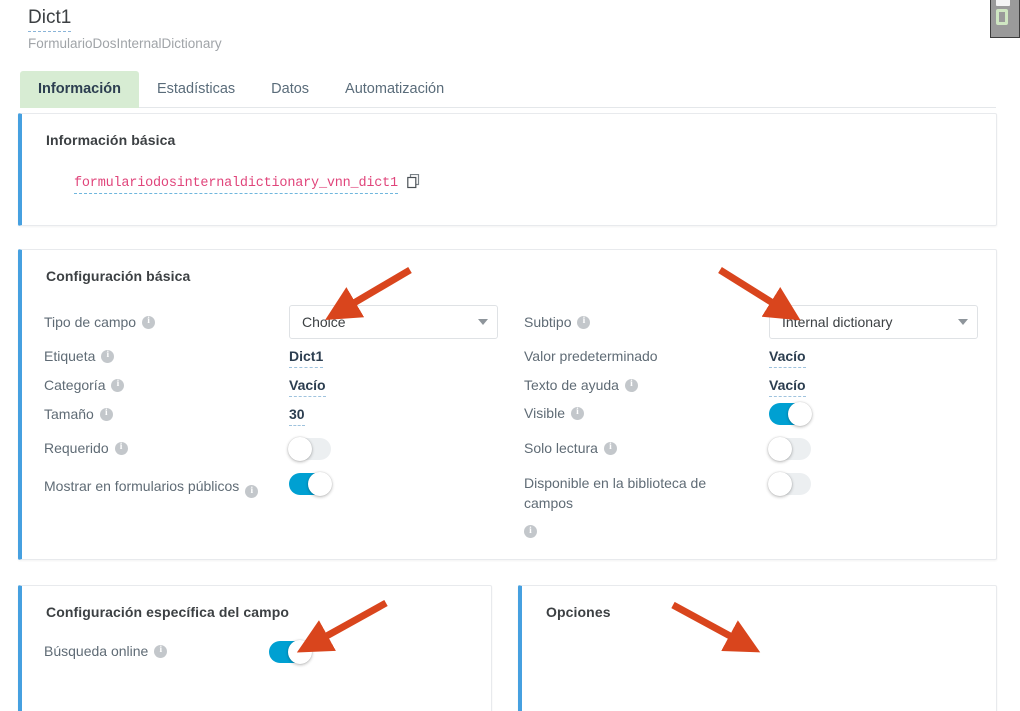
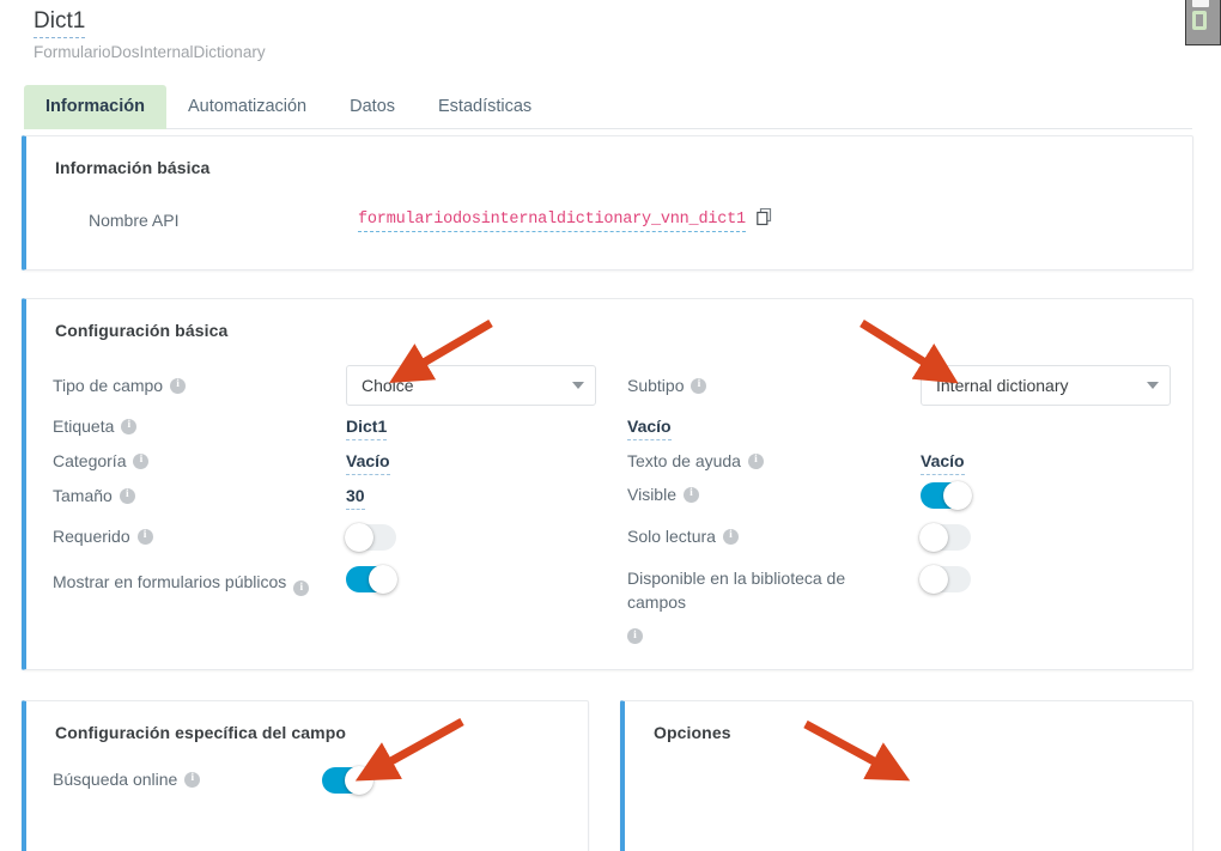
  Dict1
  FormularioDosInternalDictionary
  Información
- Estadísticas
+ Automatización
  Datos
- Automatización
+ Estadísticas
  Información básica
+ Nombre API
  formulariodosinternaldictionary_vnn_dict1
  Configuración básica
  Tipo de campo
  i
  Choice
  Etiqueta
  i
  Dict1
  Categoría
  i
  Vacío
  Tamaño
  i
  30
  Requerido
  i
  Mostrar en formularios públicos
  i
  Subtipo
  i
  Internal dictionary
- Valor predeterminado
  Vacío
  Texto de ayuda
  i
  Vacío
  Visible
  i
  Solo lectura
  i
  Disponible en la biblioteca de campos
  i
  Configuración específica del campo
  Búsqueda online
  i
  Opciones
